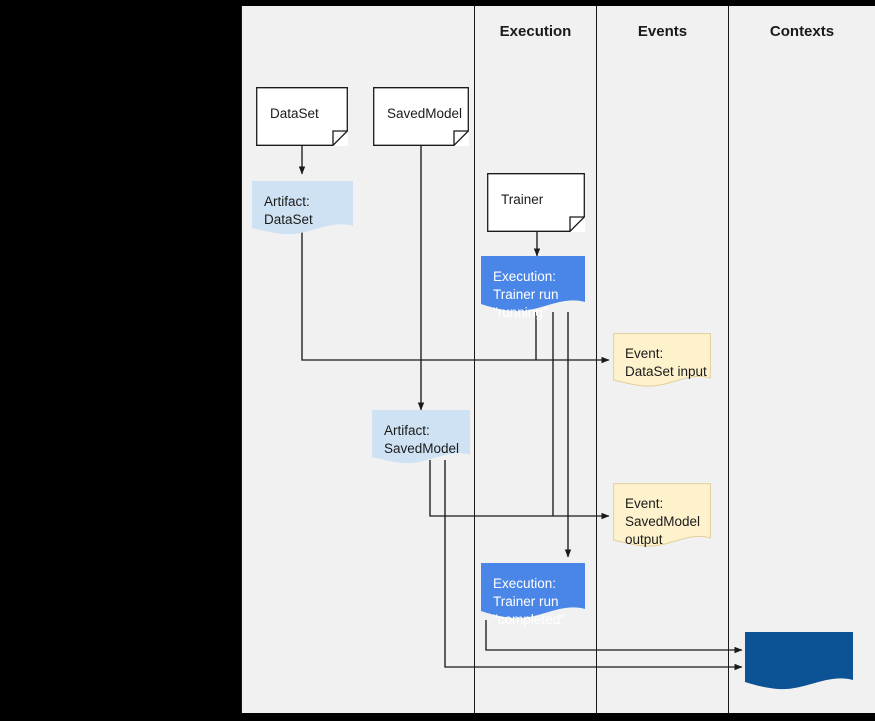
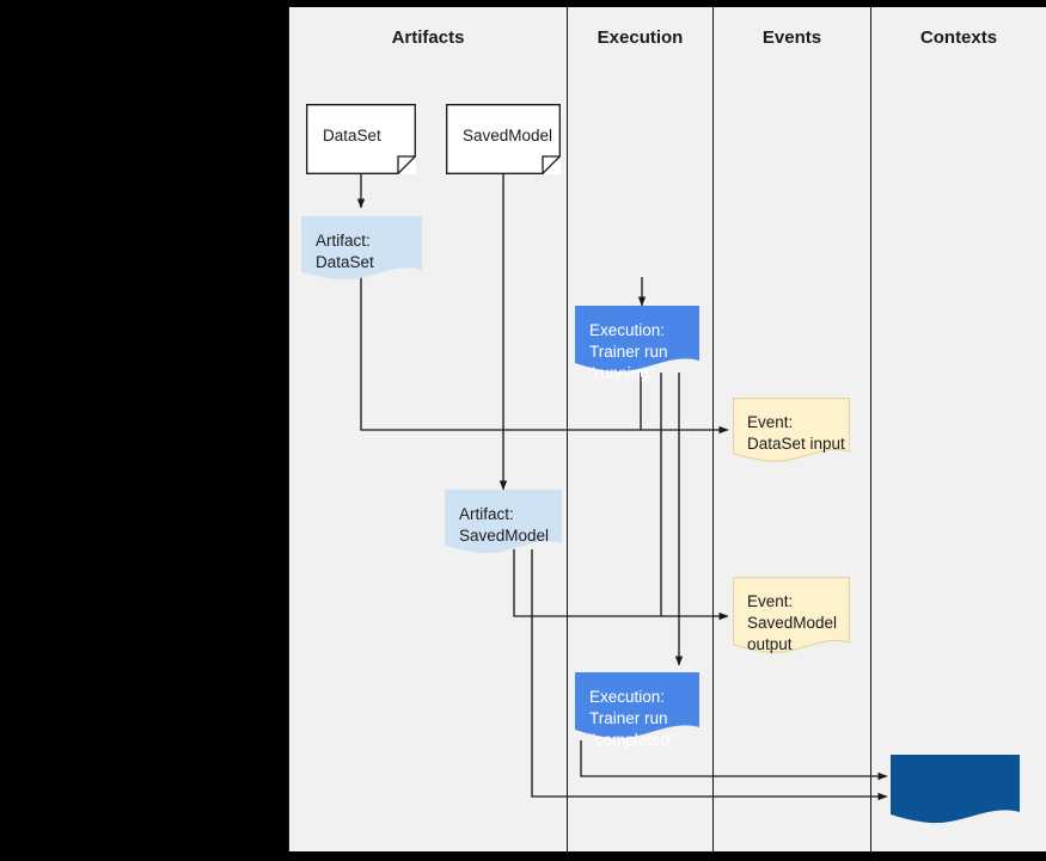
+ Artifacts
  Execution
  Events
  Contexts
  DataSet
  SavedModel
- Trainer
  Artifact:
  DataSet
  Artifact:
  SavedModel
  Execution:
  Trainer run
  "running"
  Execution:
  Trainer run
  "completed"
  Event:
  DataSet input
  Event:
  SavedModel
  output
